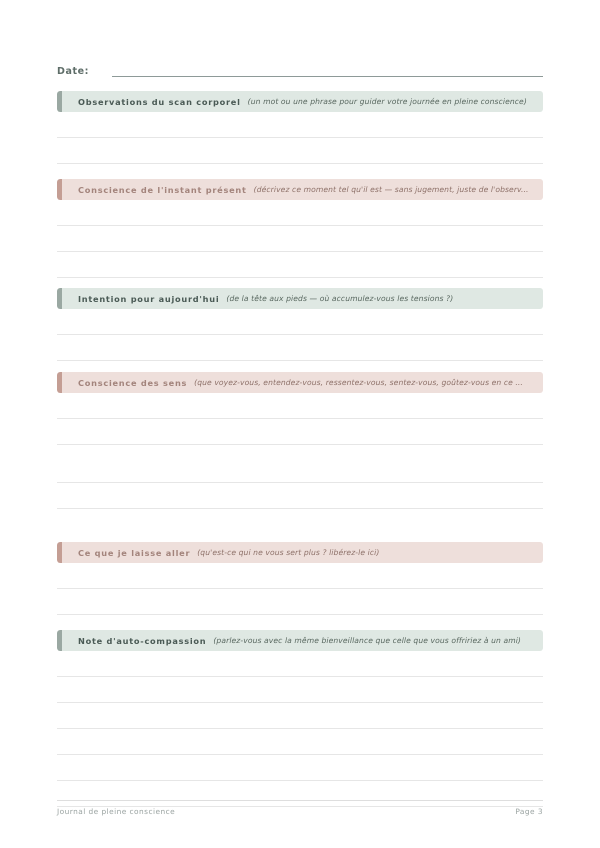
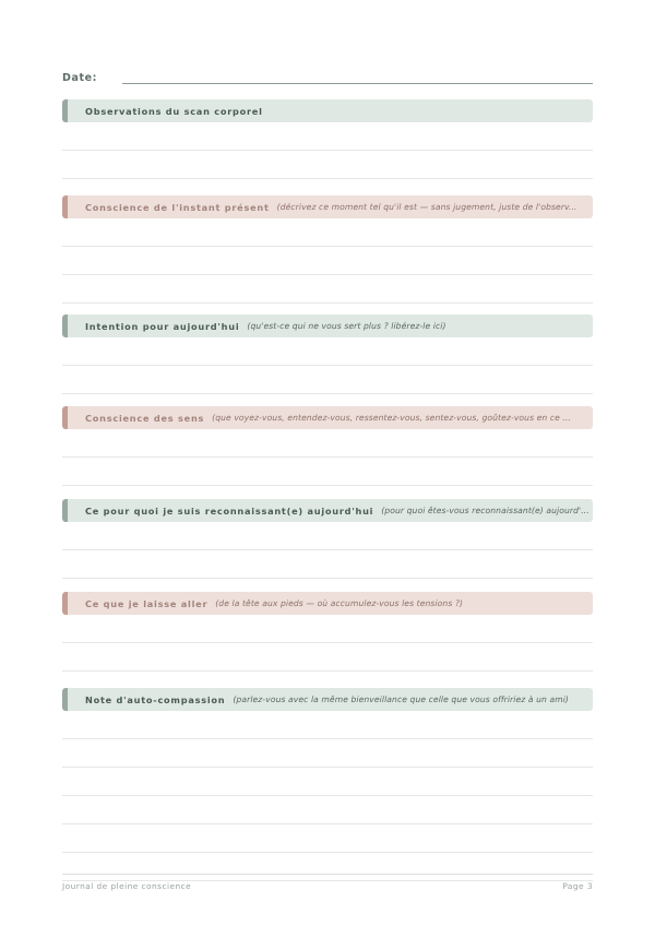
  Date:
  Observations du scan corporel
- (un mot ou une phrase pour guider votre journée en pleine conscience)
  Conscience de l'instant présent
  (décrivez ce moment tel qu'il est — sans jugement, juste de l'observ...
  Intention pour aujourd'hui
- (de la tête aux pieds — où accumulez-vous les tensions ?)
+ (qu'est-ce qui ne vous sert plus ? libérez-le ici)
  Conscience des sens
  (que voyez-vous, entendez-vous, ressentez-vous, sentez-vous, goûtez-vous en ce ...
+ Ce pour quoi je suis reconnaissant(e) aujourd'hui
+ (pour quoi êtes-vous reconnaissant(e) aujourd'...
  Ce que je laisse aller
- (qu'est-ce qui ne vous sert plus ? libérez-le ici)
+ (de la tête aux pieds — où accumulez-vous les tensions ?)
  Note d'auto-compassion
  (parlez-vous avec la même bienveillance que celle que vous offririez à un ami)
  Journal de pleine conscience
  Page 3
